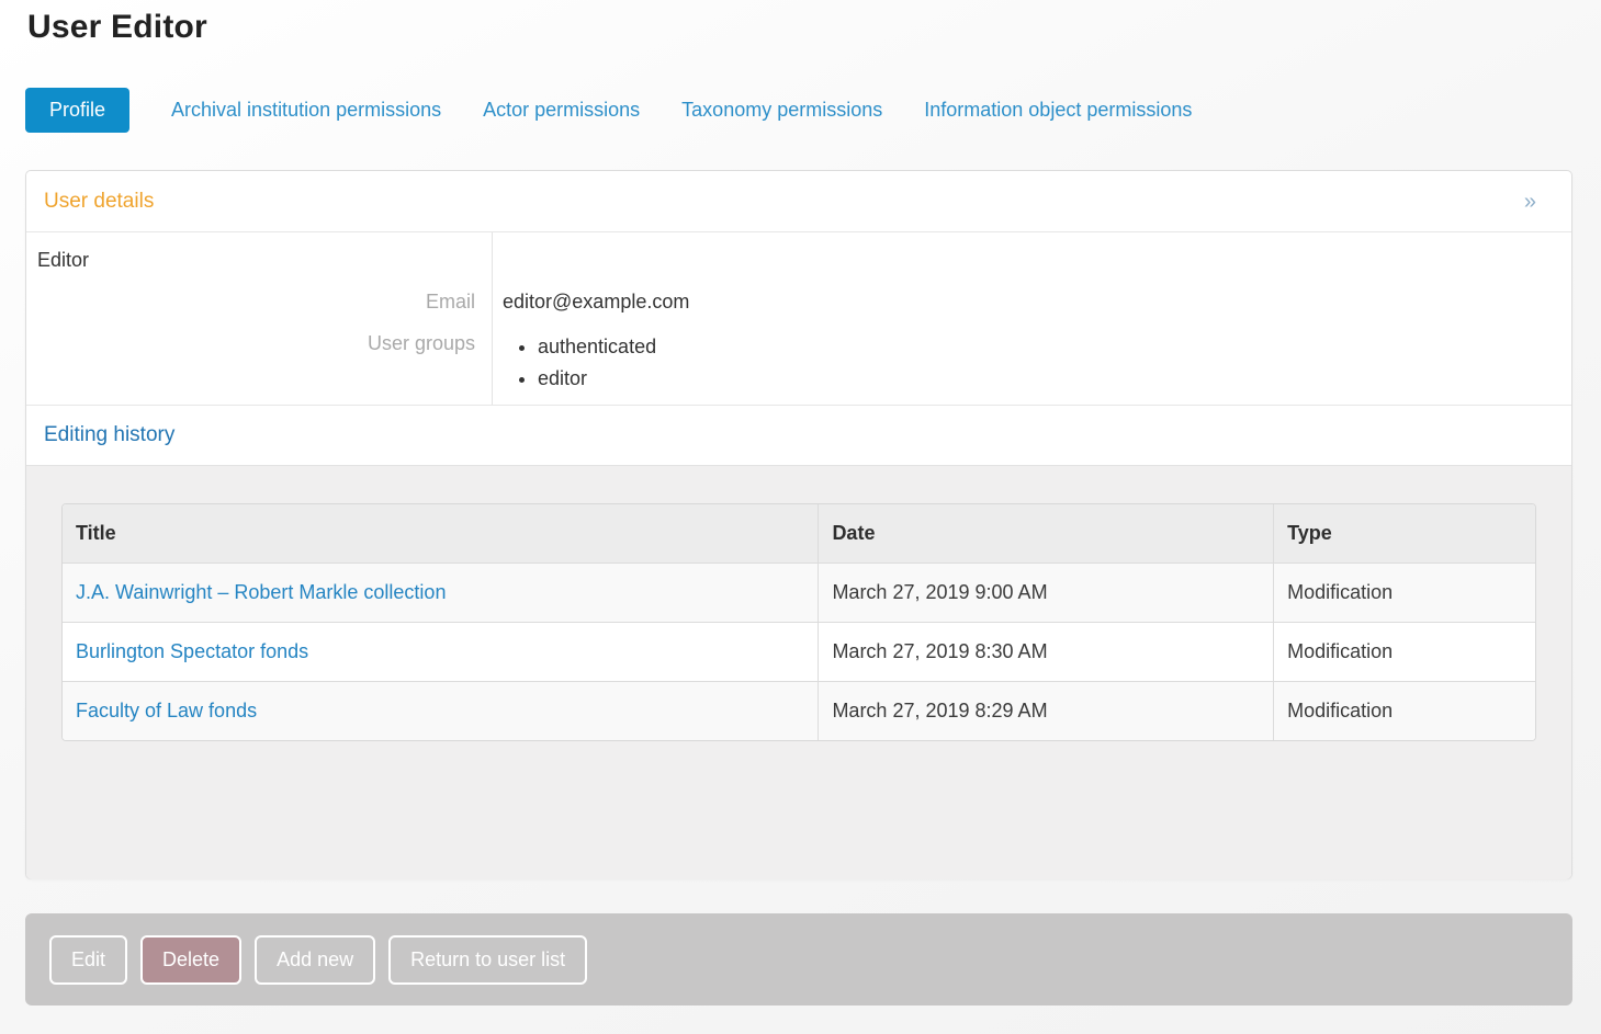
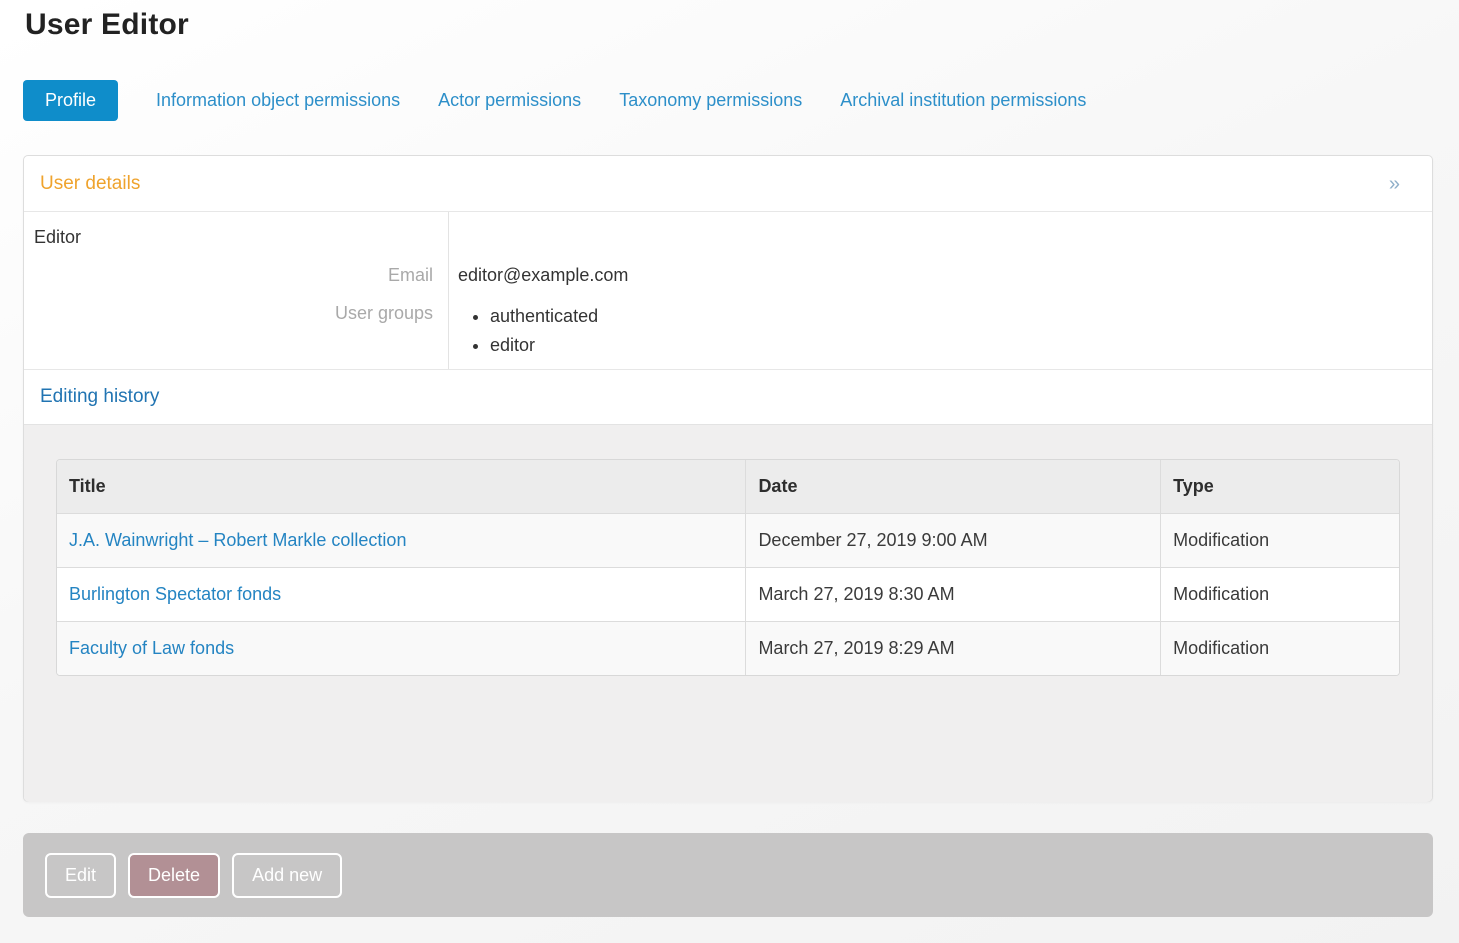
  User Editor
  Profile
- Archival institution permissions
+ Information object permissions
  Actor permissions
  Taxonomy permissions
- Information object permissions
+ Archival institution permissions
  User details
  »
  Editor
  Email
  editor@example.com
  User groups
  authenticated
  editor
  Editing history
  Title	Date	Type
- J.A. Wainwright – Robert Markle collection	March 27, 2019 9:00 AM	Modification
+ J.A. Wainwright – Robert Markle collection	December 27, 2019 9:00 AM	Modification
  Burlington Spectator fonds	March 27, 2019 8:30 AM	Modification
  Faculty of Law fonds	March 27, 2019 8:29 AM	Modification
  Edit
  Delete
  Add new
- Return to user list
